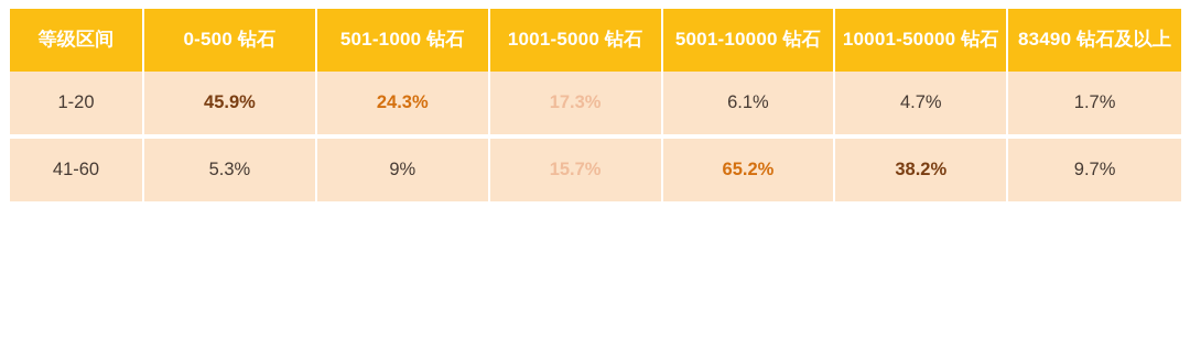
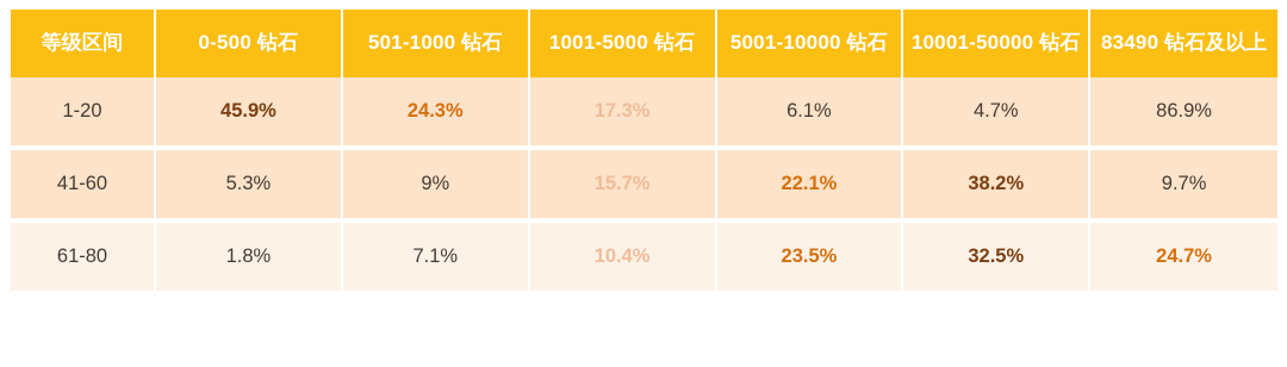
  等级区间	0-500 钻石	501-1000 钻石	1001-5000 钻石	5001-10000 钻石	10001-50000 钻石	83490 钻石及以上
- 1-20	45.9%	24.3%	17.3%	6.1%	4.7%	1.7%
+ 1-20	45.9%	24.3%	17.3%	6.1%	4.7%	86.9%
- 41-60	5.3%	9%	15.7%	65.2%	38.2%	9.7%
+ 41-60	5.3%	9%	15.7%	22.1%	38.2%	9.7%
+ 61-80	1.8%	7.1%	10.4%	23.5%	32.5%	24.7%
